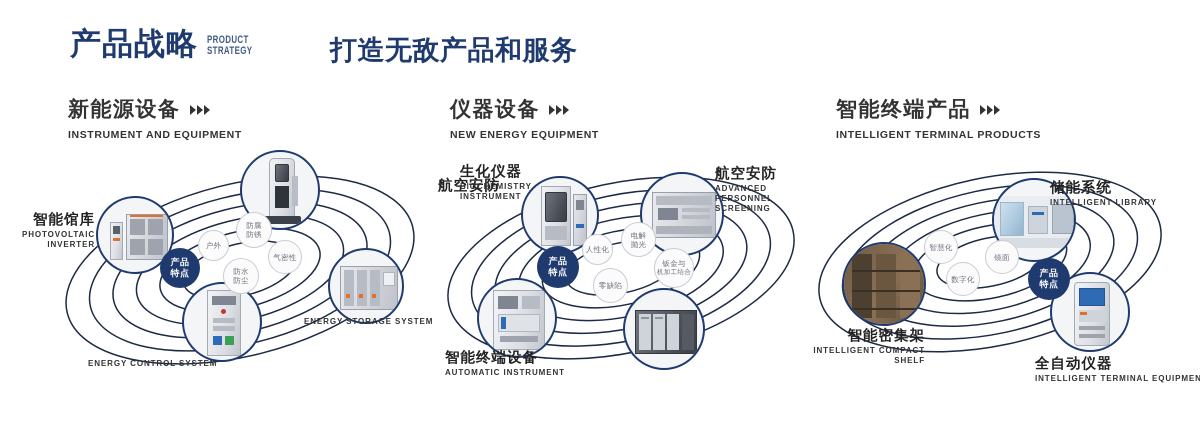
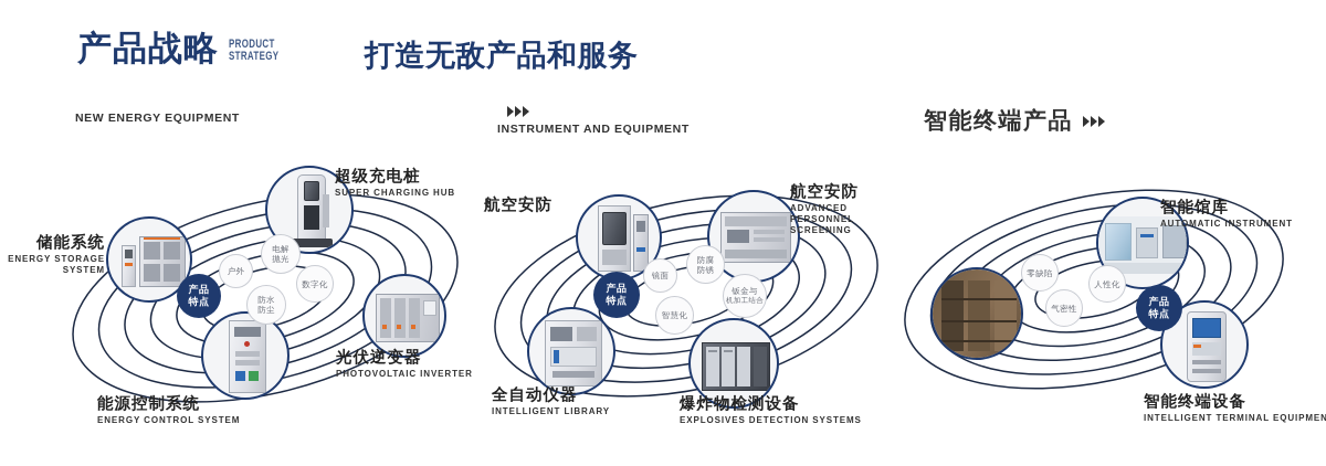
  产品战略
  PRODUCT
  STRATEGY
  打造无敌产品和服务
- 新能源设备
- INSTRUMENT AND EQUIPMENT
+ NEW ENERGY EQUIPMENT
- 仪器设备
- NEW ENERGY EQUIPMENT
+ INSTRUMENT AND EQUIPMENT
  智能终端产品
- INTELLIGENT TERMINAL PRODUCTS
  产品
  特点
  户外
- 防腐
+ 电解
- 防锈
+ 抛光
  防水
  防尘
- 气密性
+ 数字化
- 智能馆库
+ 储能系统
- PHOTOVOLTAIC INVERTER
+ ENERGY STORAGE SYSTEM
+ 超级充电桩
+ SUPER CHARGING HUB
+ 光伏逆变器
- ENERGY STORAGE SYSTEM
+ PHOTOVOLTAIC INVERTER
+ 能源控制系统
  ENERGY CONTROL SYSTEM
  产品
  特点
- 人性化
+ 镜面
- 电解
+ 防腐
- 抛光
+ 防锈
- 零缺陷
+ 智慧化
  钣金与
  航空安防
- 生化仪器
- BIOCHEMISTRY INSTRUMENT
  航空安防
  ADVANCED PERSONNEL SCREENING
- 智能终端设备
+ 全自动仪器
- AUTOMATIC INSTRUMENT
+ INTELLIGENT LIBRARY
+ 爆炸物检测设备
+ EXPLOSIVES DETECTION SYSTEMS
  产品
  特点
- 智慧化
+ 零缺陷
- 镜面
+ 人性化
- 数字化
+ 气密性
- 储能系统
+ 智能馆库
- INTELLIGENT LIBRARY
+ AUTOMATIC INSTRUMENT
- 智能密集架
- INTELLIGENT COMPACT SHELF
- 全自动仪器
+ 智能终端设备
  INTELLIGENT TERMINAL EQUIPMEN
